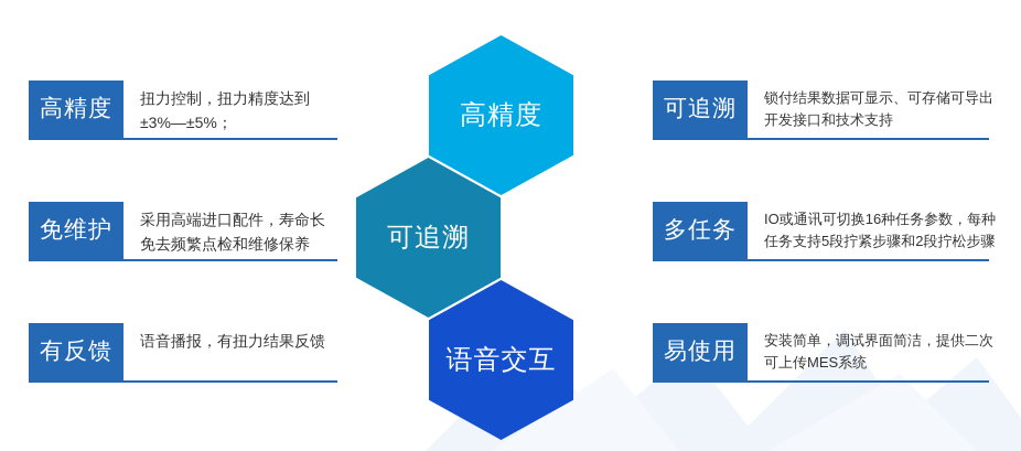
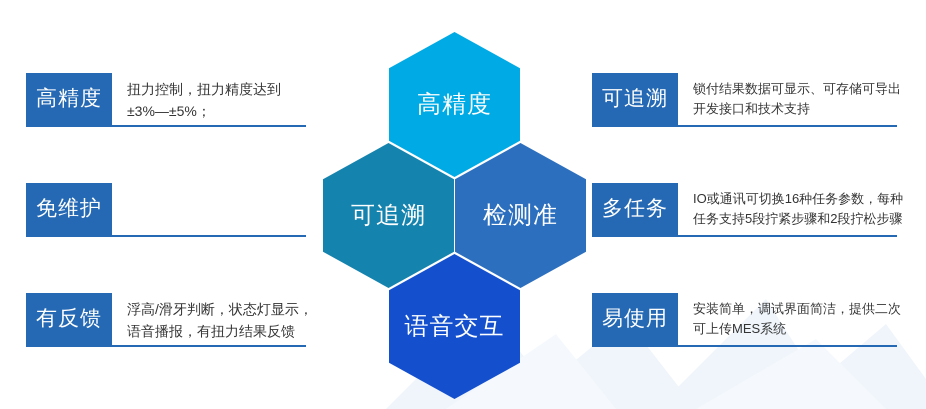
  高精度
  可追溯
+ 检测准
  语音交互
  高精度
  扭力控制，扭力精度达到
  ±3%—±5%；
  免维护
- 采用高端进口配件，寿命长
- 免去频繁点检和维修保养
  有反馈
+ 浮高/滑牙判断，状态灯显示，
  语音播报，有扭力结果反馈
  可追溯
  锁付结果数据可显示、可存储可导出
  开发接口和技术支持
  多任务
  IO或通讯可切换16种任务参数，每种
  任务支持5段拧紧步骤和2段拧松步骤
  易使用
  安装简单，调试界面简洁，提供二次
  可上传MES系统
